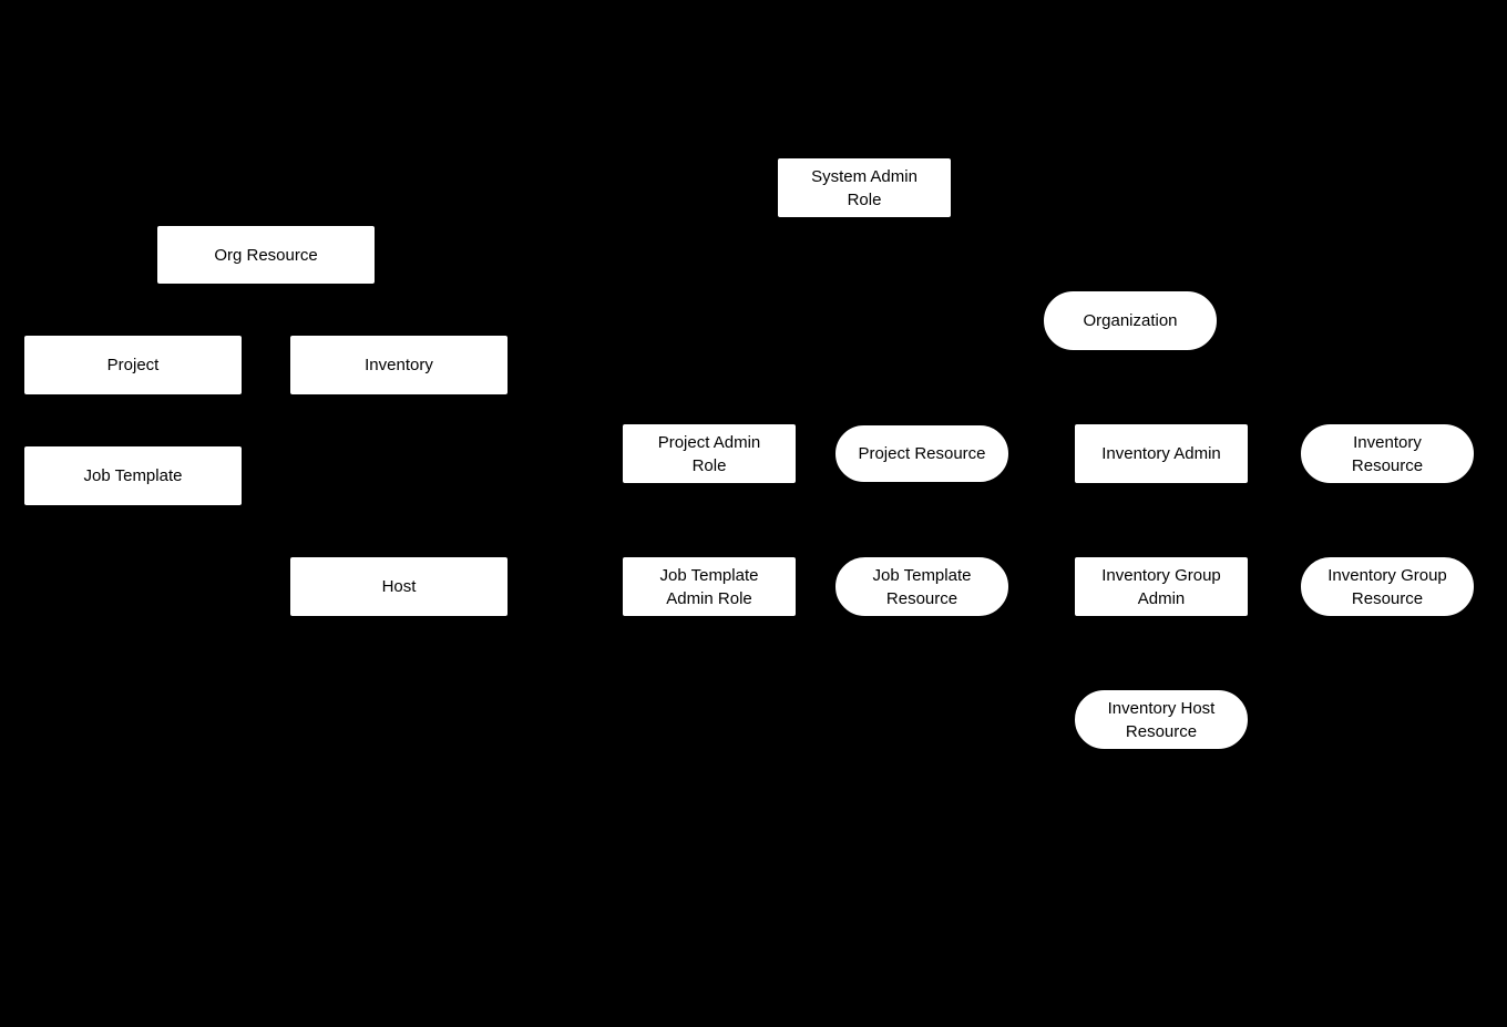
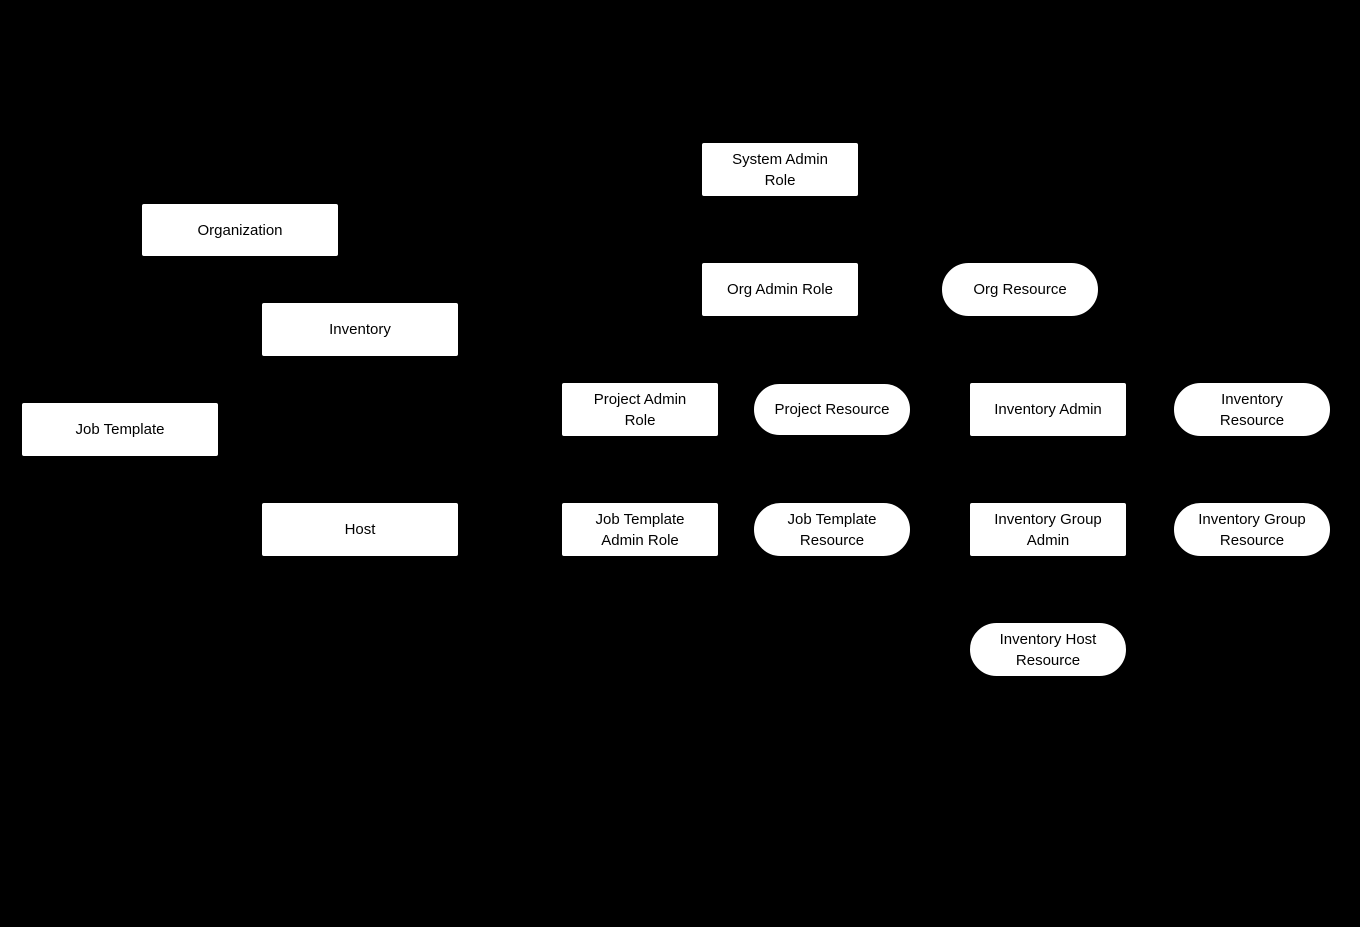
- Org Resource
+ Organization
- Project
  Inventory
  Job Template
  Host
  System Admin
  Role
+ Org Admin Role
- Organization
+ Org Resource
  Project Admin
  Role
  Project Resource
  Inventory Admin
  Inventory
  Resource
  Job Template
  Admin Role
  Job Template
  Resource
  Inventory Group
  Admin
  Inventory Group
  Resource
  Inventory Host
  Resource
